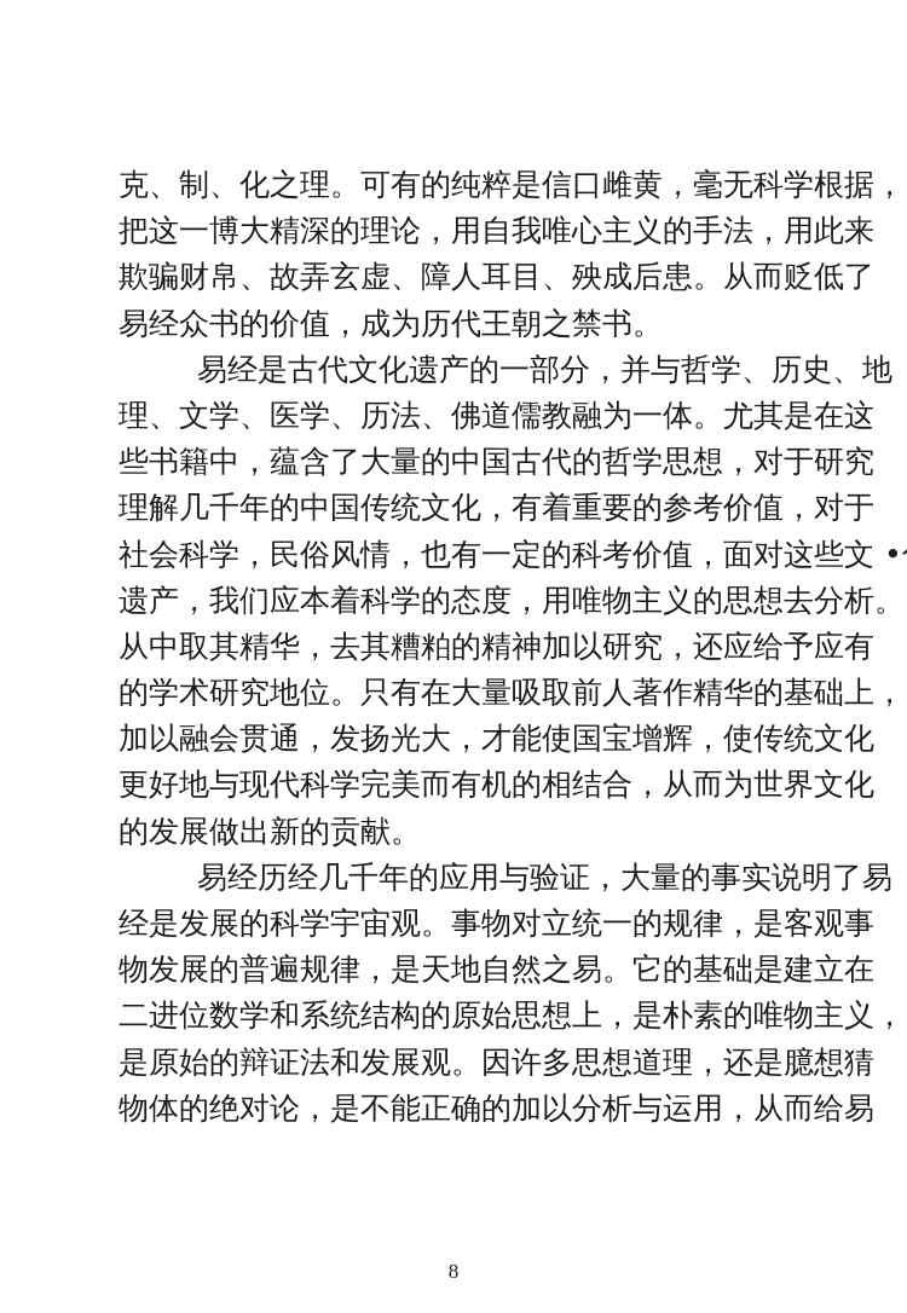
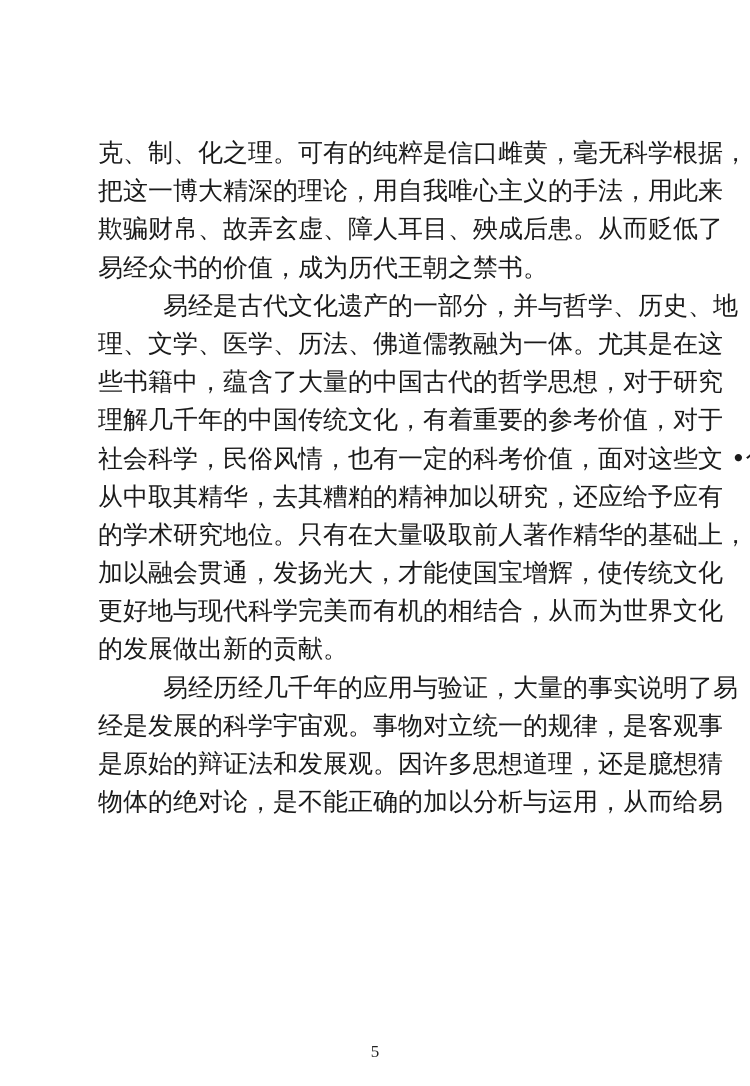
  克、制、化之理。可有的纯粹是信口雌黄，毫无科学根据，
  把这一博大精深的理论，用自我唯心主义的手法，用此来
  欺骗财帛、故弄玄虚、障人耳目、殃成后患。从而贬低了
  易经众书的价值，成为历代王朝之禁书。
  易经是古代文化遗产的一部分，并与哲学、历史、地
  理、文学、医学、历法、佛道儒教融为一体。尤其是在这
  些书籍中，蕴含了大量的中国古代的哲学思想，对于研究
  理解几千年的中国传统文化，有着重要的参考价值，对于
  社会科学，民俗风情，也有一定的科考价值，面对这些文 •
- 遗产，我们应本着科学的态度，用唯物主义的思想去分析。
  从中取其精华，去其糟粕的精神加以研究，还应给予应有
  的学术研究地位。只有在大量吸取前人著作精华的基础上，
  加以融会贯通，发扬光大，才能使国宝增辉，使传统文化
  更好地与现代科学完美而有机的相结合，从而为世界文化
  的发展做出新的贡献。
  易经历经几千年的应用与验证，大量的事实说明了易
  经是发展的科学宇宙观。事物对立统一的规律，是客观事
- 物发展的普遍规律，是天地自然之易。它的基础是建立在
- 二进位数学和系统结构的原始思想上，是朴素的唯物主义，
  是原始的辩证法和发展观。因许多思想道理，还是臆想猜
  物体的绝对论，是不能正确的加以分析与运用，从而给易
- 8
+ 5
